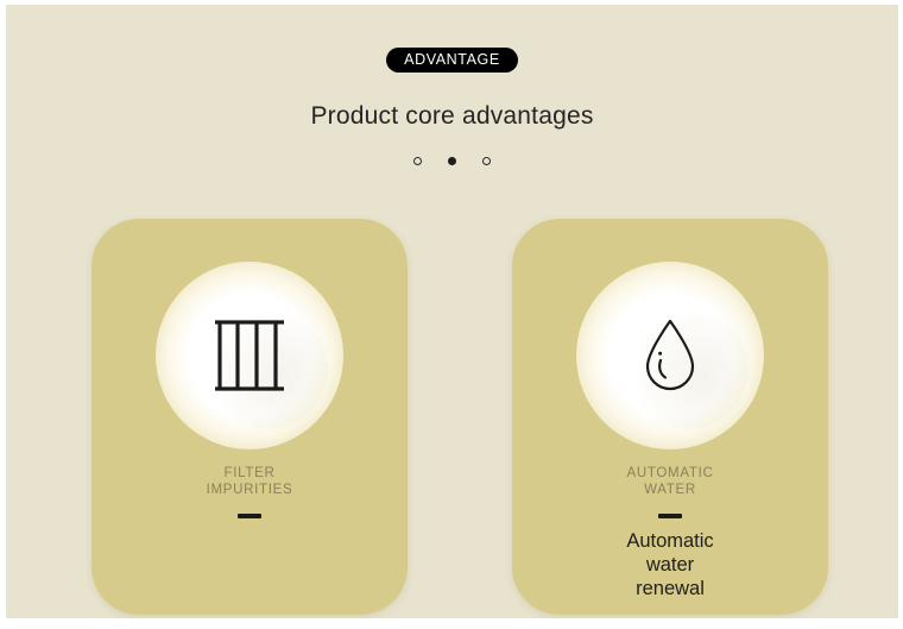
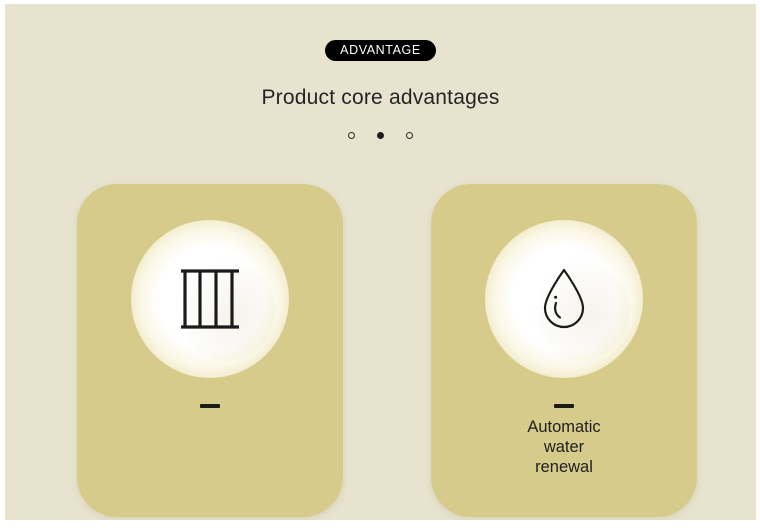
  ADVANTAGE
  Product core advantages
- FILTER
- IMPURITIES
- AUTOMATIC
- WATER
  Automatic
  water
  renewal
